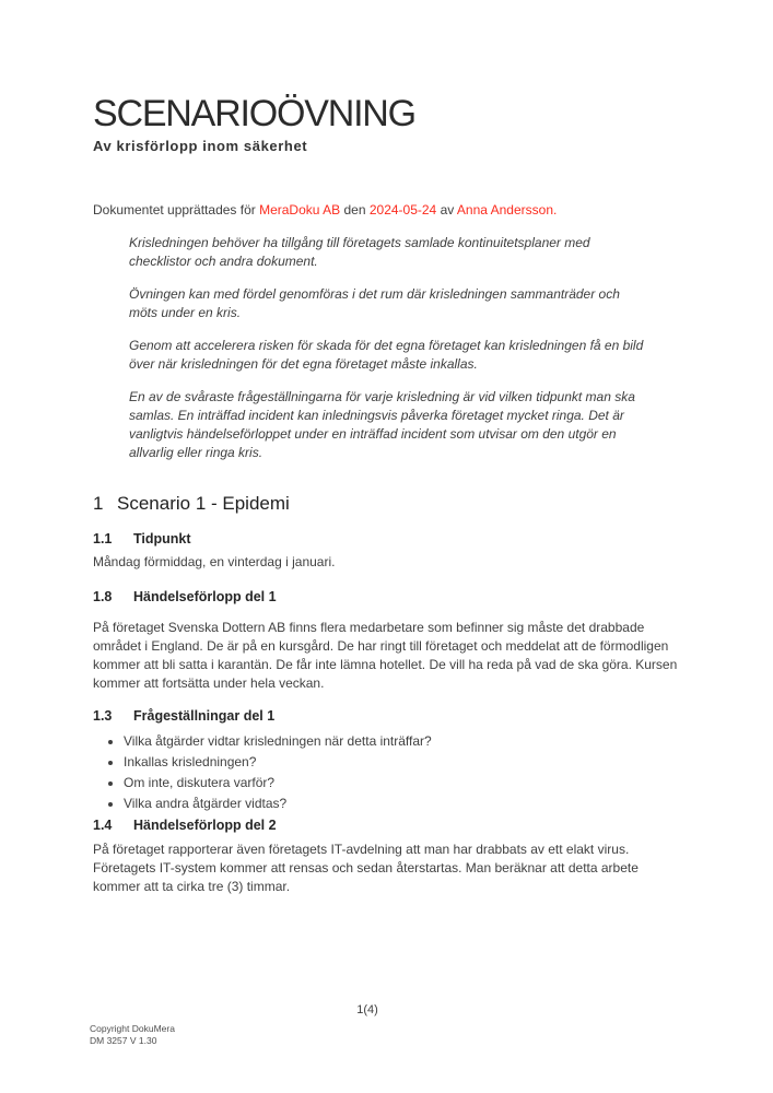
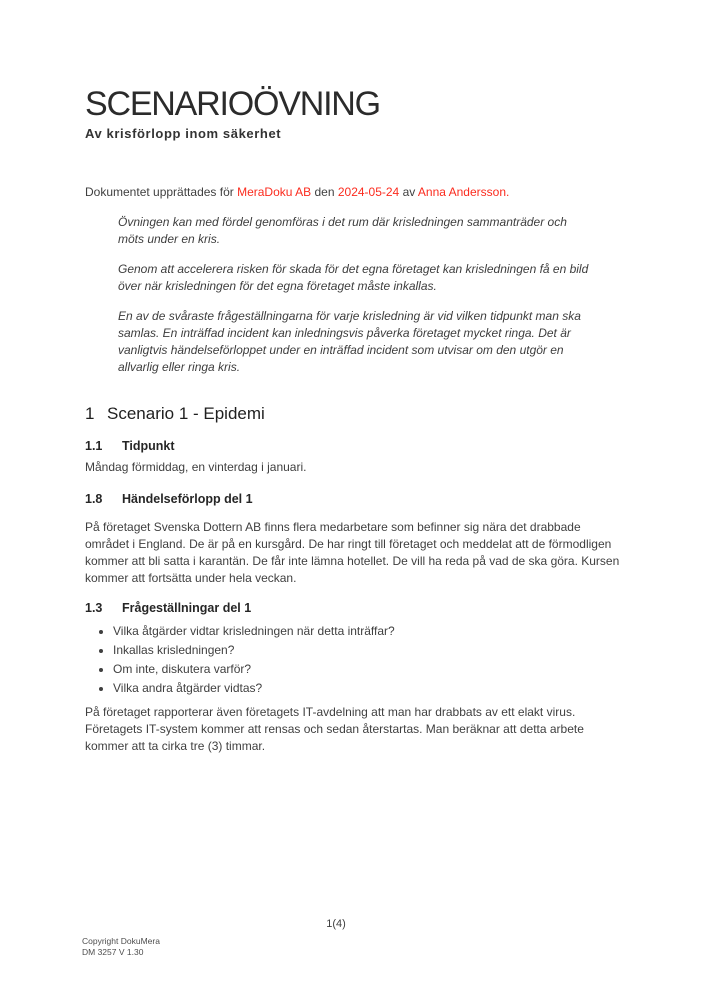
  SCENARIOÖVNING
  Av krisförlopp inom säkerhet
  Dokumentet upprättades för MeraDoku AB den 2024-05-24 av Anna Andersson.
- Krisledningen behöver ha tillgång till företagets samlade kontinuitetsplaner med checklistor och andra dokument.
  Övningen kan med fördel genomföras i det rum där krisledningen sammanträder och möts under en kris.
  Genom att accelerera risken för skada för det egna företaget kan krisledningen få en bild över när krisledningen för det egna företaget måste inkallas.
  En av de svåraste frågeställningarna för varje krisledning är vid vilken tidpunkt man ska samlas. En inträffad incident kan inledningsvis påverka företaget mycket ringa. Det är vanligtvis händelseförloppet under en inträffad incident som utvisar om den utgör en allvarlig eller ringa kris.
  1
  Scenario 1 - Epidemi
  1.1
  Tidpunkt
  Måndag förmiddag, en vinterdag i januari.
  1.8
  Händelseförlopp del 1
- På företaget Svenska Dottern AB finns flera medarbetare som befinner sig måste det drabbade området i England. De är på en kursgård. De har ringt till företaget och meddelat att de förmodligen kommer att bli satta i karantän. De får inte lämna hotellet. De vill ha reda på vad de ska göra. Kursen kommer att fortsätta under hela veckan.
+ På företaget Svenska Dottern AB finns flera medarbetare som befinner sig nära det drabbade området i England. De är på en kursgård. De har ringt till företaget och meddelat att de förmodligen kommer att bli satta i karantän. De får inte lämna hotellet. De vill ha reda på vad de ska göra. Kursen kommer att fortsätta under hela veckan.
  1.3
  Frågeställningar del 1
  Vilka åtgärder vidtar krisledningen när detta inträffar?
  Inkallas krisledningen?
  Om inte, diskutera varför?
  Vilka andra åtgärder vidtas?
- 1.4
- Händelseförlopp del 2
  På företaget rapporterar även företagets IT-avdelning att man har drabbats av ett elakt virus. Företagets IT-system kommer att rensas och sedan återstartas. Man beräknar att detta arbete kommer att ta cirka tre (3) timmar.
  1(4)
  Copyright DokuMera
  DM 3257 V 1.30
